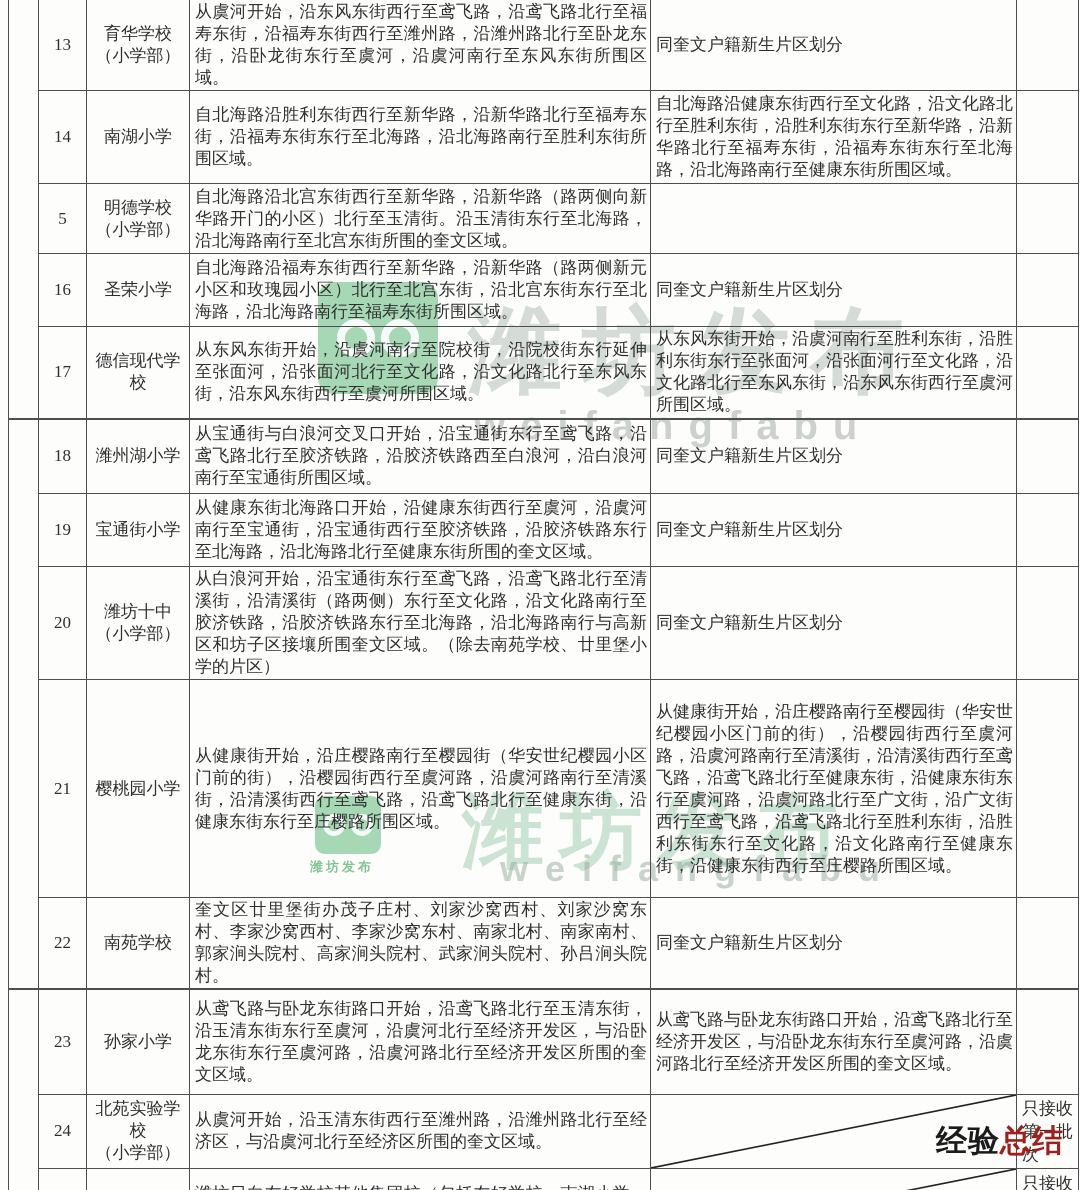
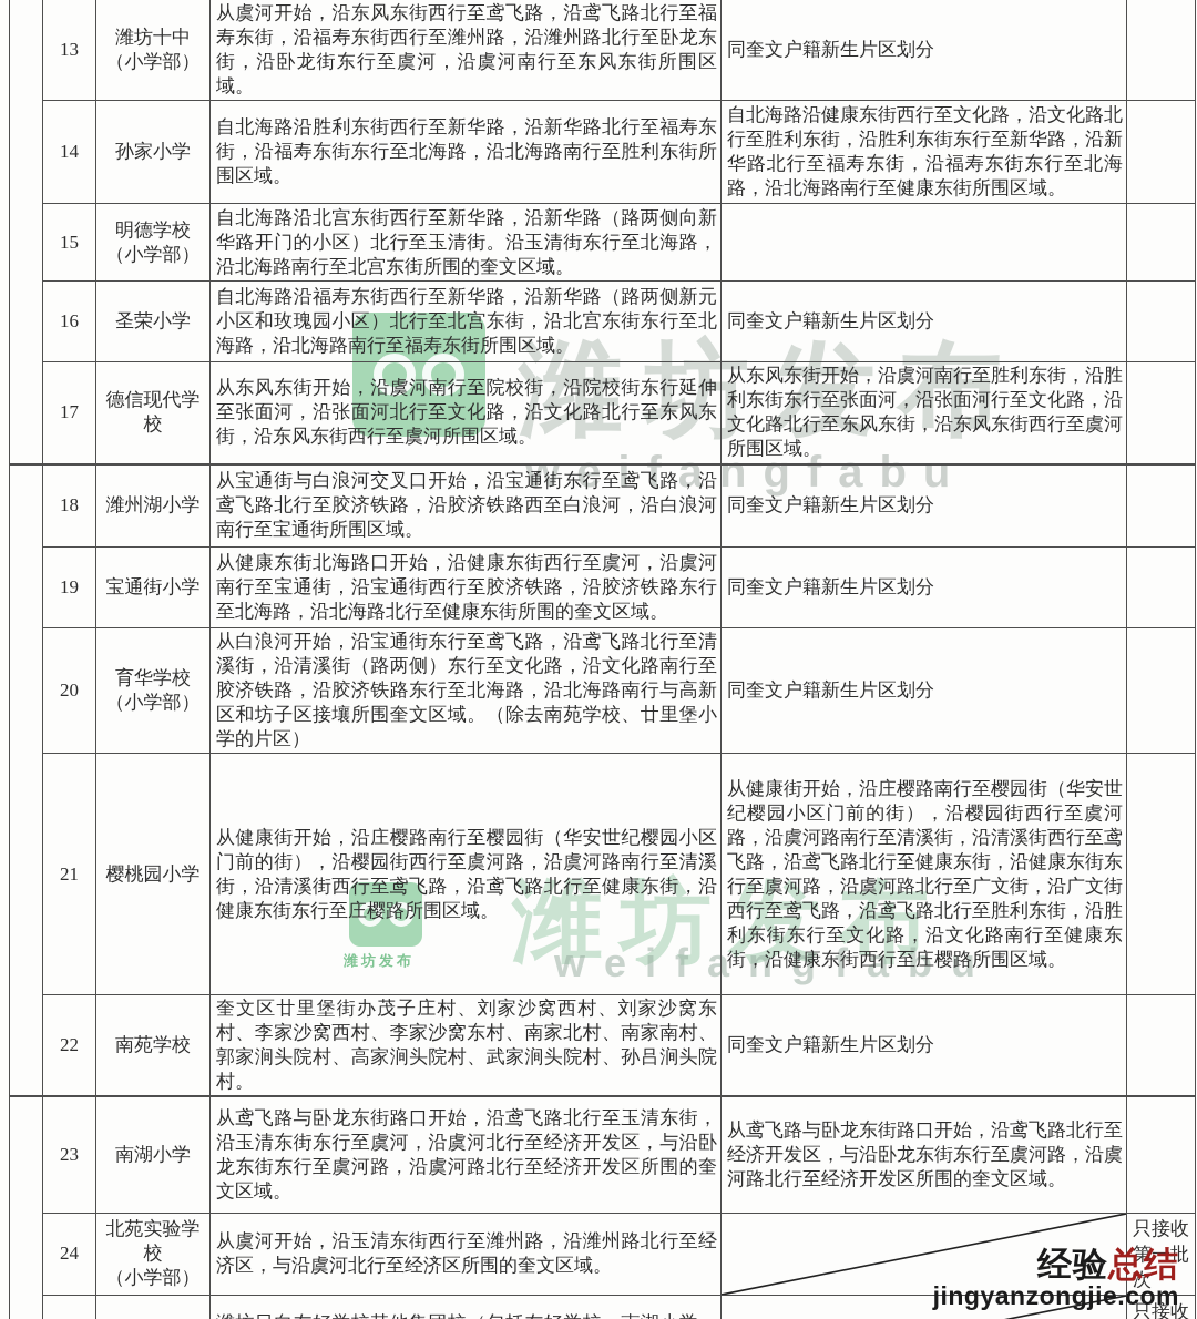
  潍坊发布
  weifangfabu
  潍坊发布
  潍坊发布
  weifangfabu
- 	13	育华学校 （小学部）	从虞河开始，沿东风东街西行至鸢飞路，沿鸢飞路北行至福寿东街，沿福寿东街西行至潍州路，沿潍州路北行至卧龙东街，沿卧龙街东行至虞河，沿虞河南行至东风东街所围区域。	同奎文户籍新生片区划分
+ 	13	潍坊十中 （小学部）	从虞河开始，沿东风东街西行至鸢飞路，沿鸢飞路北行至福寿东街，沿福寿东街西行至潍州路，沿潍州路北行至卧龙东街，沿卧龙街东行至虞河，沿虞河南行至东风东街所围区域。	同奎文户籍新生片区划分
- 14	南湖小学	自北海路沿胜利东街西行至新华路，沿新华路北行至福寿东街，沿福寿东街东行至北海路，沿北海路南行至胜利东街所围区域。	自北海路沿健康东街西行至文化路，沿文化路北行至胜利东街，沿胜利东街东行至新华路，沿新华路北行至福寿东街，沿福寿东街东行至北海路，沿北海路南行至健康东街所围区域。
+ 14	孙家小学	自北海路沿胜利东街西行至新华路，沿新华路北行至福寿东街，沿福寿东街东行至北海路，沿北海路南行至胜利东街所围区域。	自北海路沿健康东街西行至文化路，沿文化路北行至胜利东街，沿胜利东街东行至新华路，沿新华路北行至福寿东街，沿福寿东街东行至北海路，沿北海路南行至健康东街所围区域。
- 5	明德学校 （小学部）	自北海路沿北宫东街西行至新华路，沿新华路（路两侧向新华路开门的小区）北行至玉清街。沿玉清街东行至北海路，沿北海路南行至北宫东街所围的奎文区域。
+ 15	明德学校 （小学部）	自北海路沿北宫东街西行至新华路，沿新华路（路两侧向新华路开门的小区）北行至玉清街。沿玉清街东行至北海路，沿北海路南行至北宫东街所围的奎文区域。
  16	圣荣小学	自北海路沿福寿东街西行至新华路，沿新华路（路两侧新元小区和玫瑰园小区）北行至北宫东街，沿北宫东街东行至北海路，沿北海路南行至福寿东街所围区域。	同奎文户籍新生片区划分
  17	德信现代学校	从东风东街开始，沿虞河南行至院校街，沿院校街东行延伸至张面河，沿张面河北行至文化路，沿文化路北行至东风东街，沿东风东街西行至虞河所围区域。	从东风东街开始，沿虞河南行至胜利东街，沿胜利东街东行至张面河，沿张面河行至文化路，沿文化路北行至东风东街，沿东风东街西行至虞河所围区域。
  	18	潍州湖小学	从宝通街与白浪河交叉口开始，沿宝通街东行至鸢飞路，沿鸢飞路北行至胶济铁路，沿胶济铁路西至白浪河，沿白浪河南行至宝通街所围区域。	同奎文户籍新生片区划分
  19	宝通街小学	从健康东街北海路口开始，沿健康东街西行至虞河，沿虞河南行至宝通街，沿宝通街西行至胶济铁路，沿胶济铁路东行至北海路，沿北海路北行至健康东街所围的奎文区域。	同奎文户籍新生片区划分
- 20	潍坊十中 （小学部）	从白浪河开始，沿宝通街东行至鸢飞路，沿鸢飞路北行至清溪街，沿清溪街（路两侧）东行至文化路，沿文化路南行至胶济铁路，沿胶济铁路东行至北海路，沿北海路南行与高新区和坊子区接壤所围奎文区域。（除去南苑学校、廿里堡小学的片区）	同奎文户籍新生片区划分
+ 20	育华学校 （小学部）	从白浪河开始，沿宝通街东行至鸢飞路，沿鸢飞路北行至清溪街，沿清溪街（路两侧）东行至文化路，沿文化路南行至胶济铁路，沿胶济铁路东行至北海路，沿北海路南行与高新区和坊子区接壤所围奎文区域。（除去南苑学校、廿里堡小学的片区）	同奎文户籍新生片区划分
  21	樱桃园小学	从健康街开始，沿庄樱路南行至樱园街（华安世纪樱园小区门前的街），沿樱园街西行至虞河路，沿虞河路南行至清溪街，沿清溪街西行至鸢飞路，沿鸢飞路北行至健康东街，沿健康东街东行至庄樱路所围区域。	从健康街开始，沿庄樱路南行至樱园街（华安世纪樱园小区门前的街），沿樱园街西行至虞河路，沿虞河路南行至清溪街，沿清溪街西行至鸢飞路，沿鸢飞路北行至健康东街，沿健康东街东行至虞河路，沿虞河路北行至广文街，沿广文街西行至鸢飞路，沿鸢飞路北行至胜利东街，沿胜利东街东行至文化路，沿文化路南行至健康东街，沿健康东街西行至庄樱路所围区域。
  22	南苑学校	奎文区廿里堡街办茂子庄村、刘家沙窝西村、刘家沙窝东村、李家沙窝西村、李家沙窝东村、南家北村、南家南村、郭家涧头院村、高家涧头院村、武家涧头院村、孙吕涧头院村。	同奎文户籍新生片区划分
- 	23	孙家小学	从鸢飞路与卧龙东街路口开始，沿鸢飞路北行至玉清东街，沿玉清东街东行至虞河，沿虞河北行至经济开发区，与沿卧龙东街东行至虞河路，沿虞河路北行至经济开发区所围的奎文区域。	从鸢飞路与卧龙东街路口开始，沿鸢飞路北行至经济开发区，与沿卧龙东街东行至虞河路，沿虞河路北行至经济开发区所围的奎文区域。
+ 	23	南湖小学	从鸢飞路与卧龙东街路口开始，沿鸢飞路北行至玉清东街，沿玉清东街东行至虞河，沿虞河北行至经济开发区，与沿卧龙东街东行至虞河路，沿虞河路北行至经济开发区所围的奎文区域。	从鸢飞路与卧龙东街路口开始，沿鸢飞路北行至经济开发区，与沿卧龙东街东行至虞河路，沿虞河路北行至经济开发区所围的奎文区域。
  24	北苑实验学校 （小学部）	从虞河开始，沿玉清东街西行至潍州路，沿潍州路北行至经济区，与沿虞河北行至经济区所围的奎文区域。		只接收第一批次
  经验总结
+ jingyanzongjie.com
